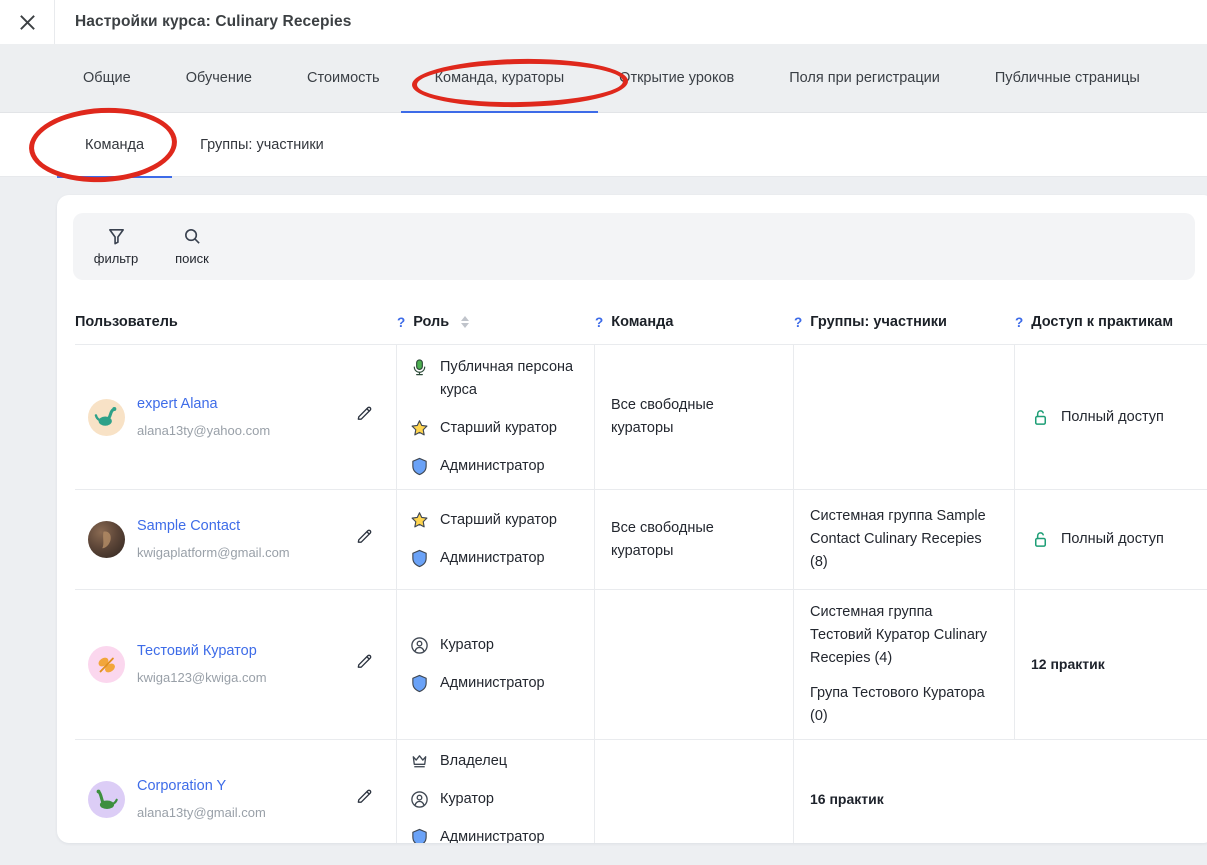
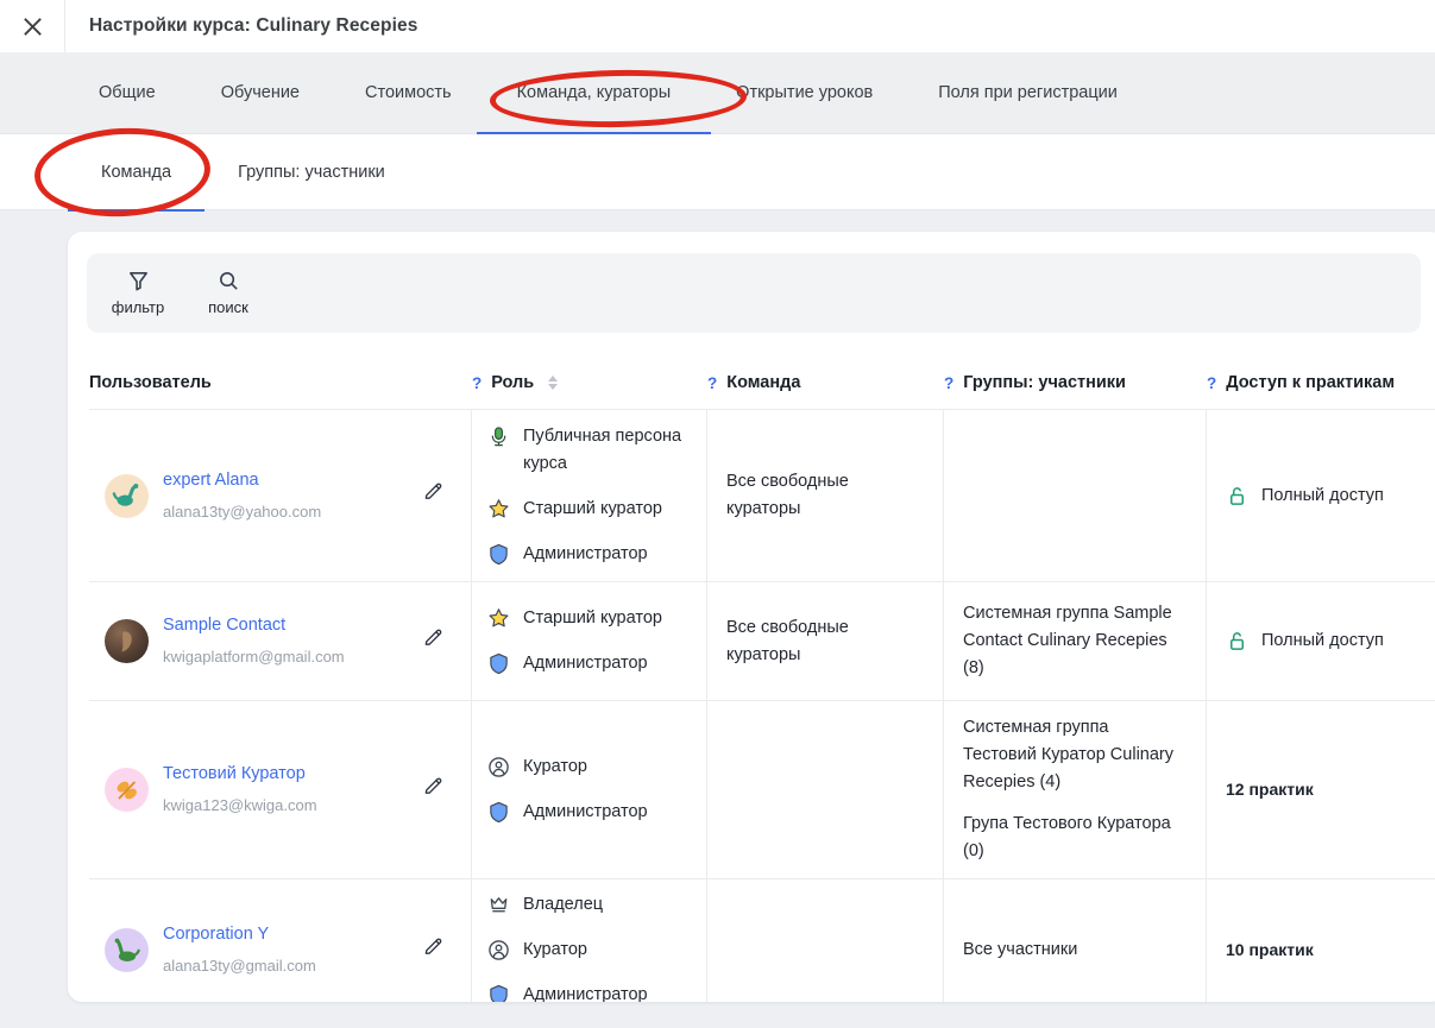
  Настройки курса: Culinary Recepies
  Общие
  Обучение
  Стоимость
  Команда, кураторы
  Открытие уроков
  Поля при регистрации
- Публичные страницы
  Команда
  Группы: участники
  фильтр
  поиск
  Пользователь
  ?
  Роль
  ?
  Команда
  ?
  Группы: участники
  ?
  Доступ к практикам
  expert Alana
  alana13ty@yahoo.com
  Публичная персона курса
  Старший куратор
  Администратор
  Все свободные кураторы
  Полный доступ
  Sample Contact
  kwigaplatform@gmail.com
  Старший куратор
  Администратор
  Все свободные кураторы
  Системная группа Sample Contact Culinary Recepies (8)
  Полный доступ
  Тестовий Куратор
  kwiga123@kwiga.com
  Куратор
  Администратор
  Системная группа Тестовий Куратор Culinary Recepies (4)
  Група Тестового Куратора (0)
  12 практик
  Corporation Y
  alana13ty@gmail.com
  Владелец
  Куратор
  Администратор
+ Все участники
- 16 практик
+ 10 практик
